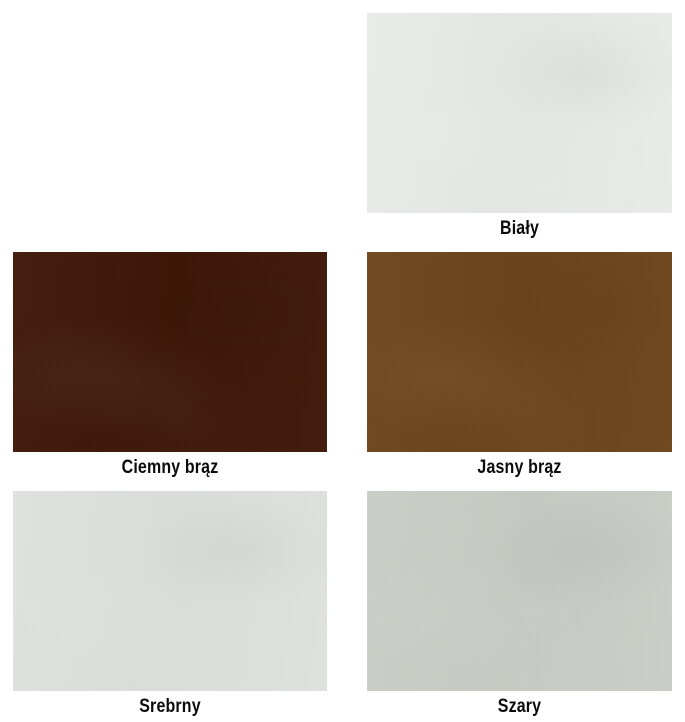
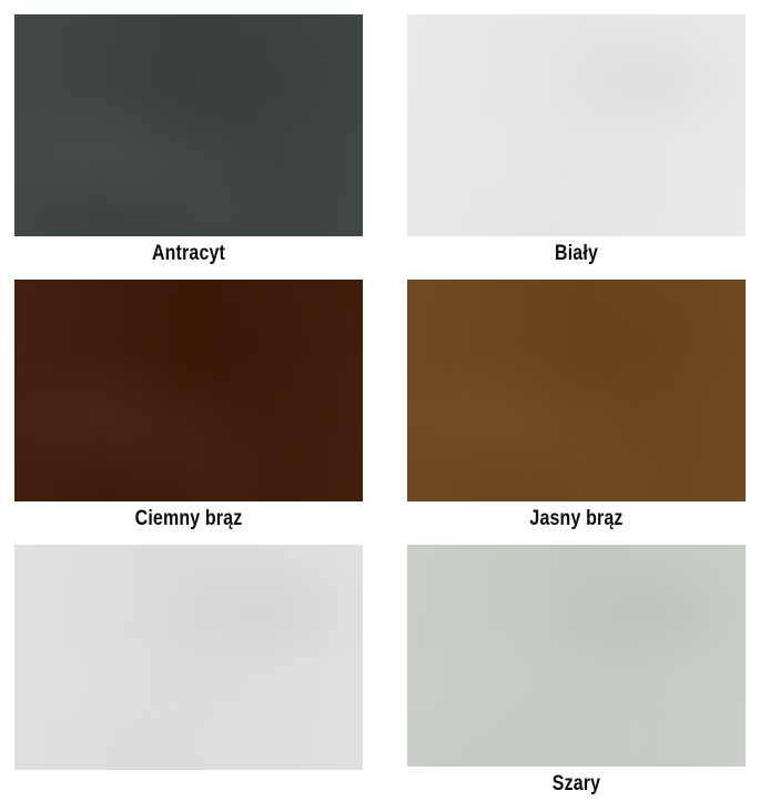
+ Antracyt
  Biały
  Ciemny brąz
  Jasny brąz
- Srebrny
  Szary
